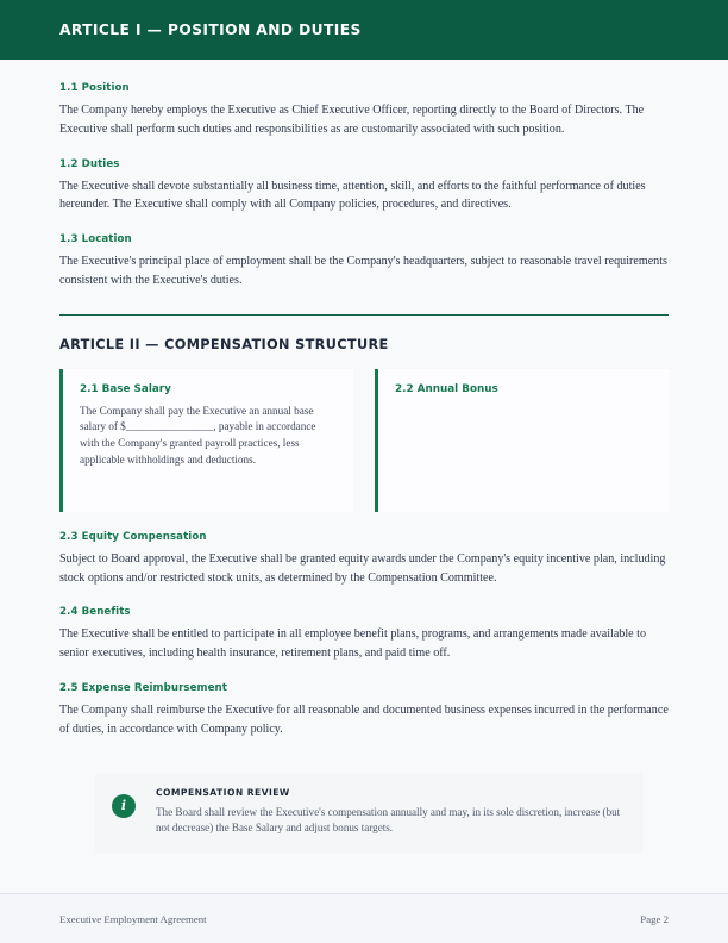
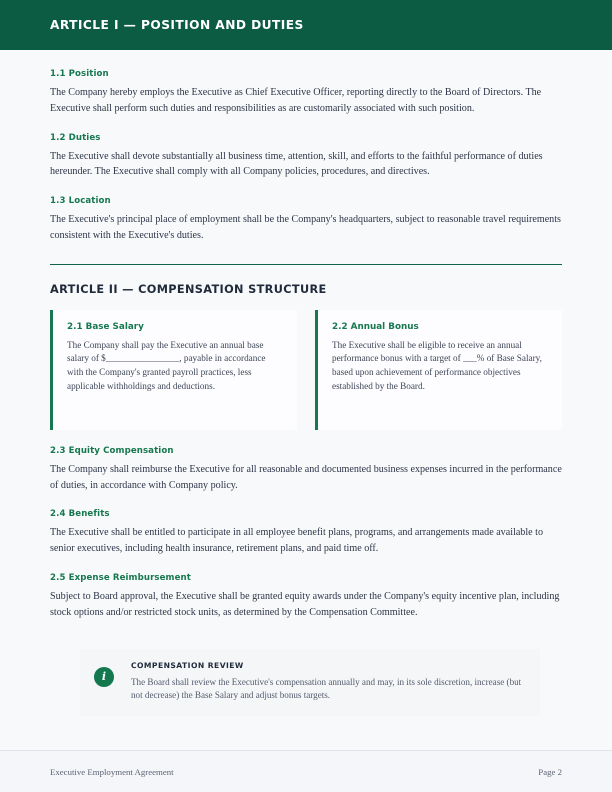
  ARTICLE I — POSITION AND DUTIES
  1.1 Position
  The Company hereby employs the Executive as Chief Executive Officer, reporting directly to the Board of Directors. The Executive shall perform such duties and responsibilities as are customarily associated with such position.
  1.2 Duties
  The Executive shall devote substantially all business time, attention, skill, and efforts to the faithful performance of duties hereunder. The Executive shall comply with all Company policies, procedures, and directives.
  1.3 Location
  The Executive's principal place of employment shall be the Company's headquarters, subject to reasonable travel requirements consistent with the Executive's duties.
  ARTICLE II — COMPENSATION STRUCTURE
  2.1 Base Salary
  The Company shall pay the Executive an annual base salary of $________________, payable in accordance with the Company's granted payroll practices, less applicable withholdings and deductions.
  2.2 Annual Bonus
+ The Executive shall be eligible to receive an annual performance bonus with a target of ___% of Base Salary, based upon achievement of performance objectives established by the Board.
  2.3 Equity Compensation
- Subject to Board approval, the Executive shall be granted equity awards under the Company's equity incentive plan, including stock options and/or restricted stock units, as determined by the Compensation Committee.
+ The Company shall reimburse the Executive for all reasonable and documented business expenses incurred in the performance of duties, in accordance with Company policy.
  2.4 Benefits
  The Executive shall be entitled to participate in all employee benefit plans, programs, and arrangements made available to senior executives, including health insurance, retirement plans, and paid time off.
  2.5 Expense Reimbursement
- The Company shall reimburse the Executive for all reasonable and documented business expenses incurred in the performance of duties, in accordance with Company policy.
+ Subject to Board approval, the Executive shall be granted equity awards under the Company's equity incentive plan, including stock options and/or restricted stock units, as determined by the Compensation Committee.
  i
  COMPENSATION REVIEW
  The Board shall review the Executive's compensation annually and may, in its sole discretion, increase (but not decrease) the Base Salary and adjust bonus targets.
  Executive Employment Agreement
  Page 2
